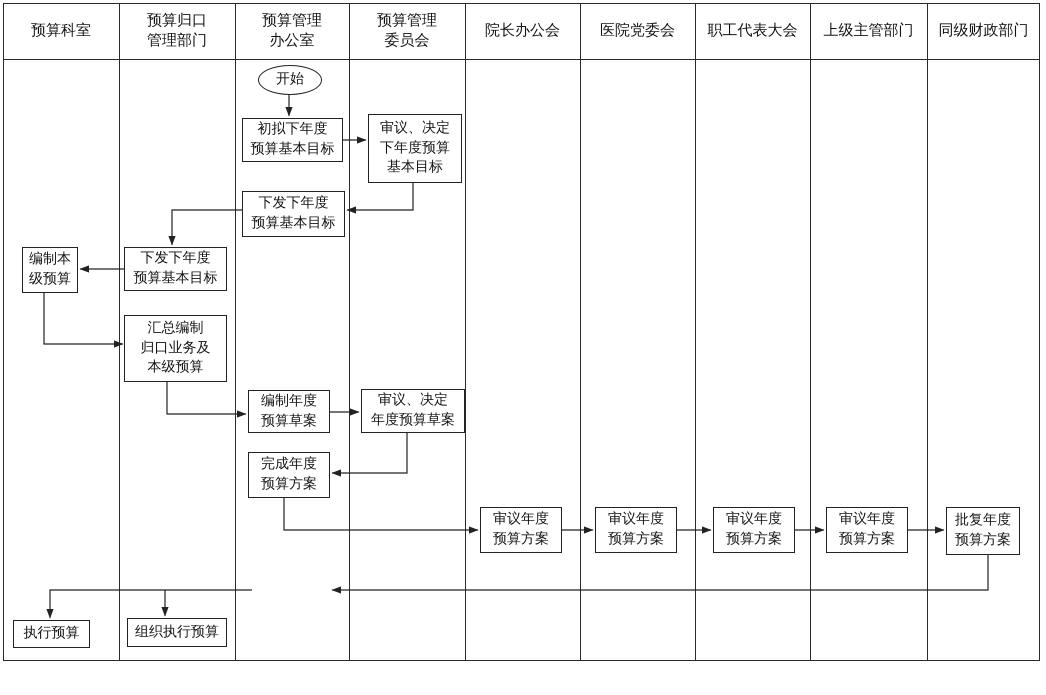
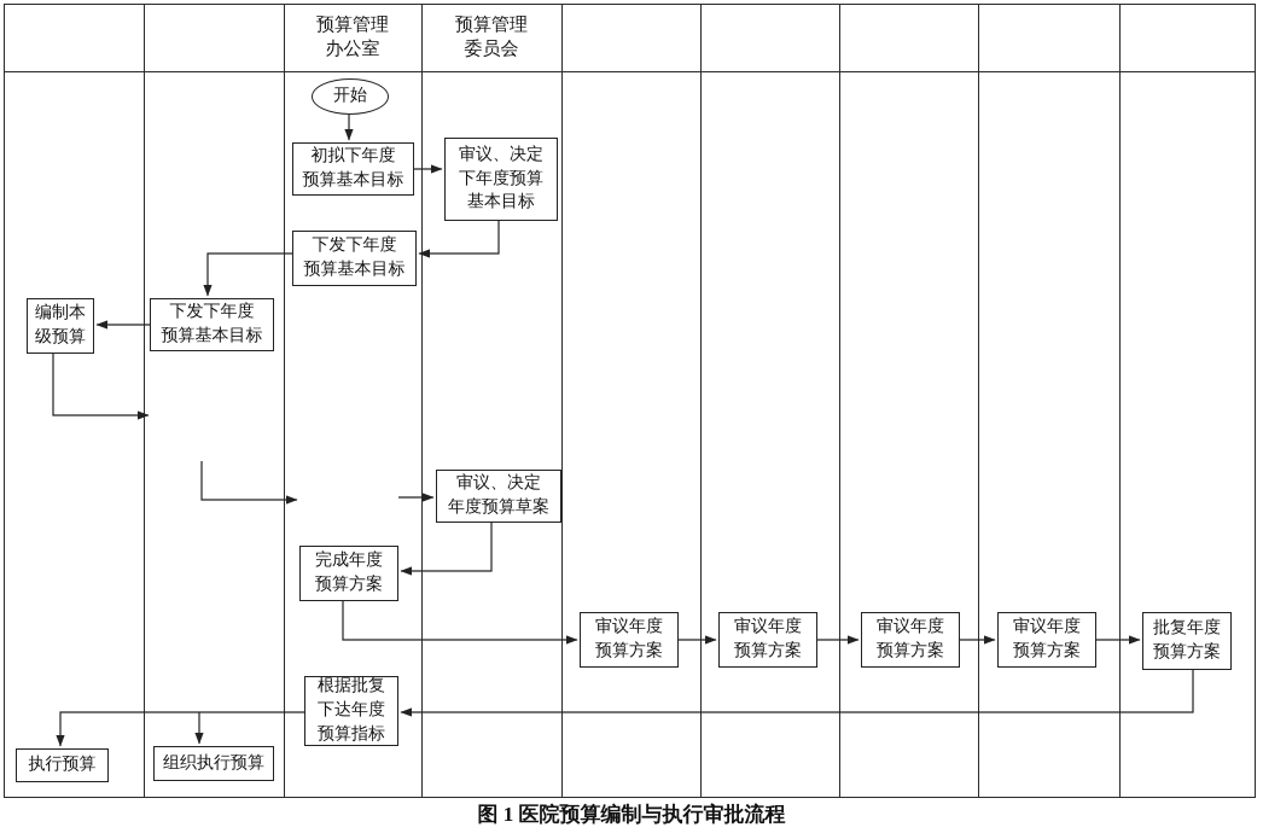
- 预算科室
- 预算归口
- 管理部门
  预算管理
  办公室
  预算管理
  委员会
- 院长办公会
- 医院党委会
- 职工代表大会
- 上级主管部门
- 同级财政部门
  开始
  初拟下年度
  预算基本目标
  审议、决定
  下年度预算
  基本目标
  下发下年度
  预算基本目标
  下发下年度
  预算基本目标
  编制本
  级预算
- 汇总编制
- 归口业务及
- 本级预算
- 编制年度
- 预算草案
  审议、决定
  年度预算草案
  完成年度
  预算方案
  审议年度
  预算方案
  审议年度
  预算方案
  审议年度
  预算方案
  审议年度
  预算方案
  批复年度
  预算方案
+ 根据批复
+ 下达年度
+ 预算指标
  执行预算
  组织执行预算
+ 图 1 医院预算编制与执行审批流程
